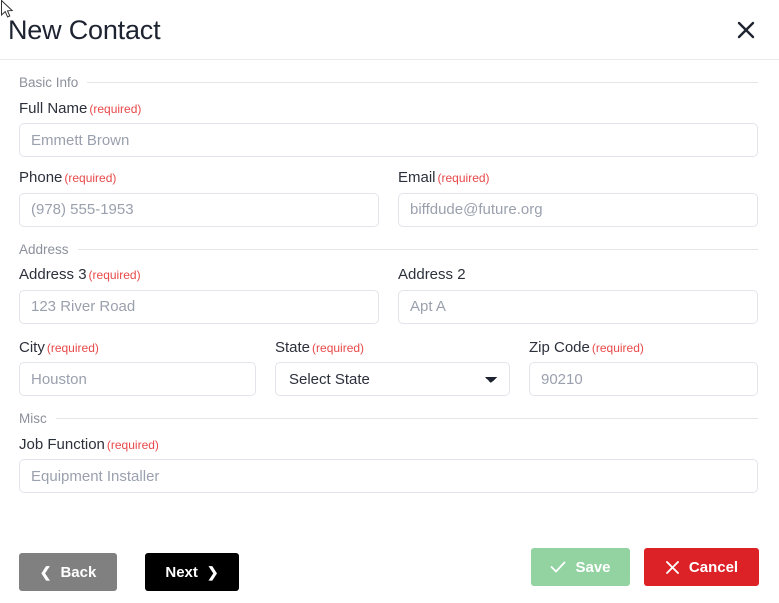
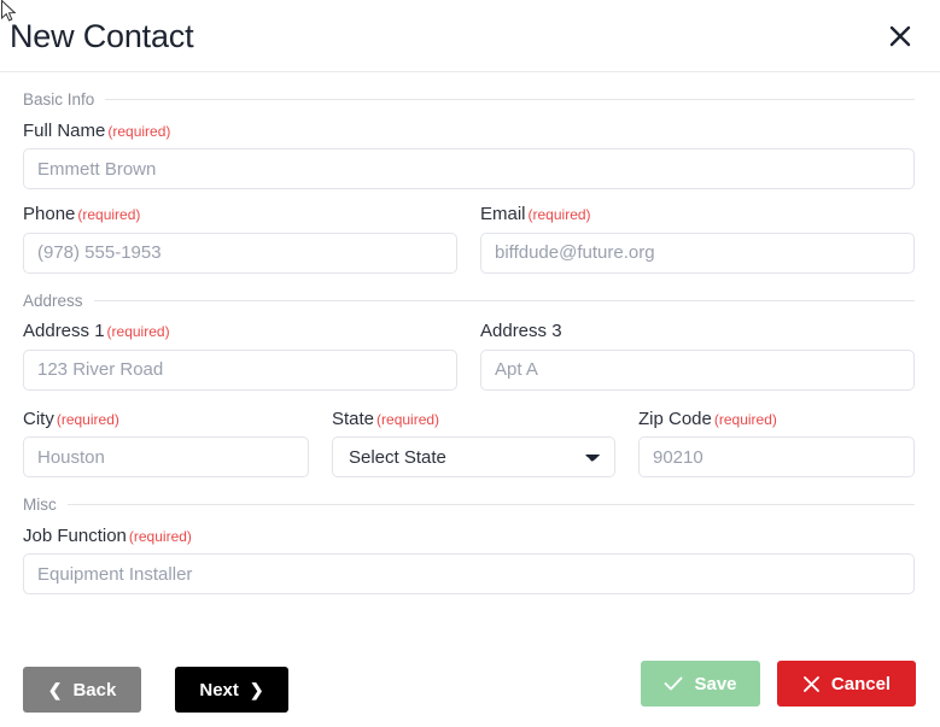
  New Contact
  Basic Info
  Full Name (required)
  Emmett Brown
  Phone (required)
  (978) 555-1953
  Email (required)
  biffdude@future.org
  Address
- Address 3 (required)
+ Address 1 (required)
  123 River Road
- Address 2
+ Address 3
  Apt A
  City (required)
  Houston
  State (required)
  Select State
  Zip Code (required)
  90210
  Misc
  Job Function (required)
  Equipment Installer
  ❮
  Back
  Next
  ❯
  Save
  Cancel
